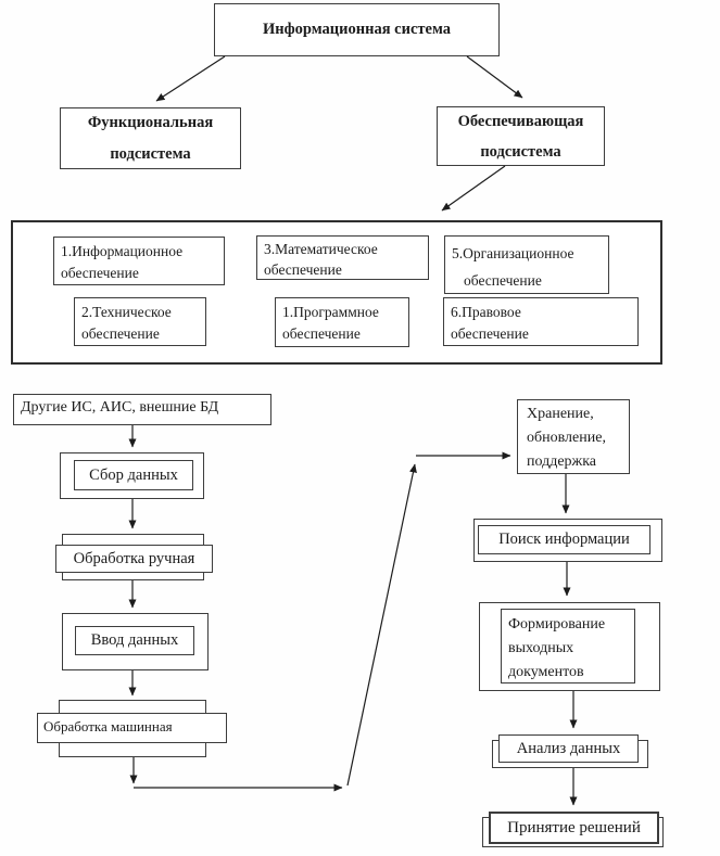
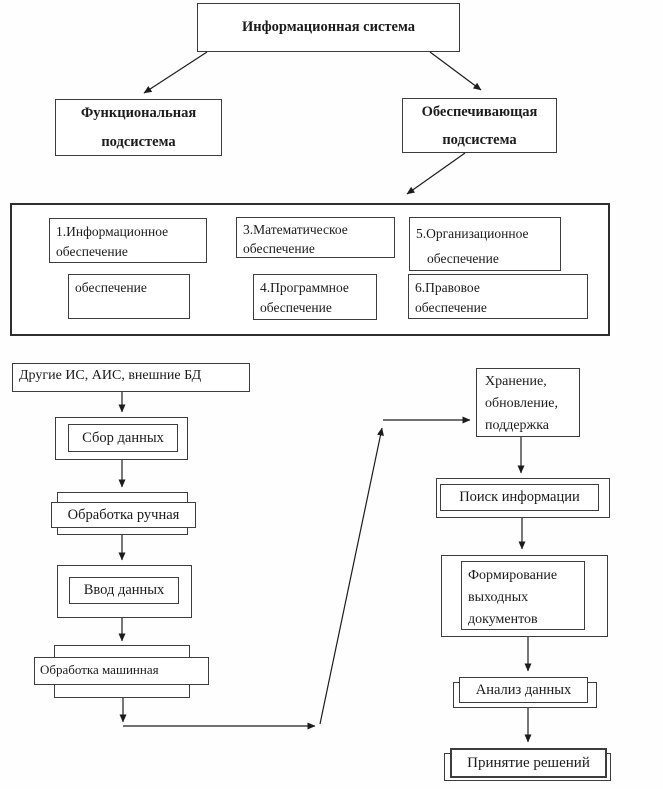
  Информационная система
  Функциональная
  подсистема
  Обеспечивающая
  подсистема
  1.Информационное
  обеспечение
- 2.Техническое
  обеспечение
  3.Математическое
  обеспечение
- 1.Программное
+ 4.Программное
  обеспечение
  5.Организационное
  обеспечение
  6.Правовое
  обеспечение
  Другие ИС, АИС, внешние БД
  Сбор данных
  Обработка ручная
  Ввод данных
  Обработка машинная
  Хранение,
  обновление,
  поддержка
  Поиск информации
  Формирование
  выходных
  документов
  Анализ данных
  Принятие решений
